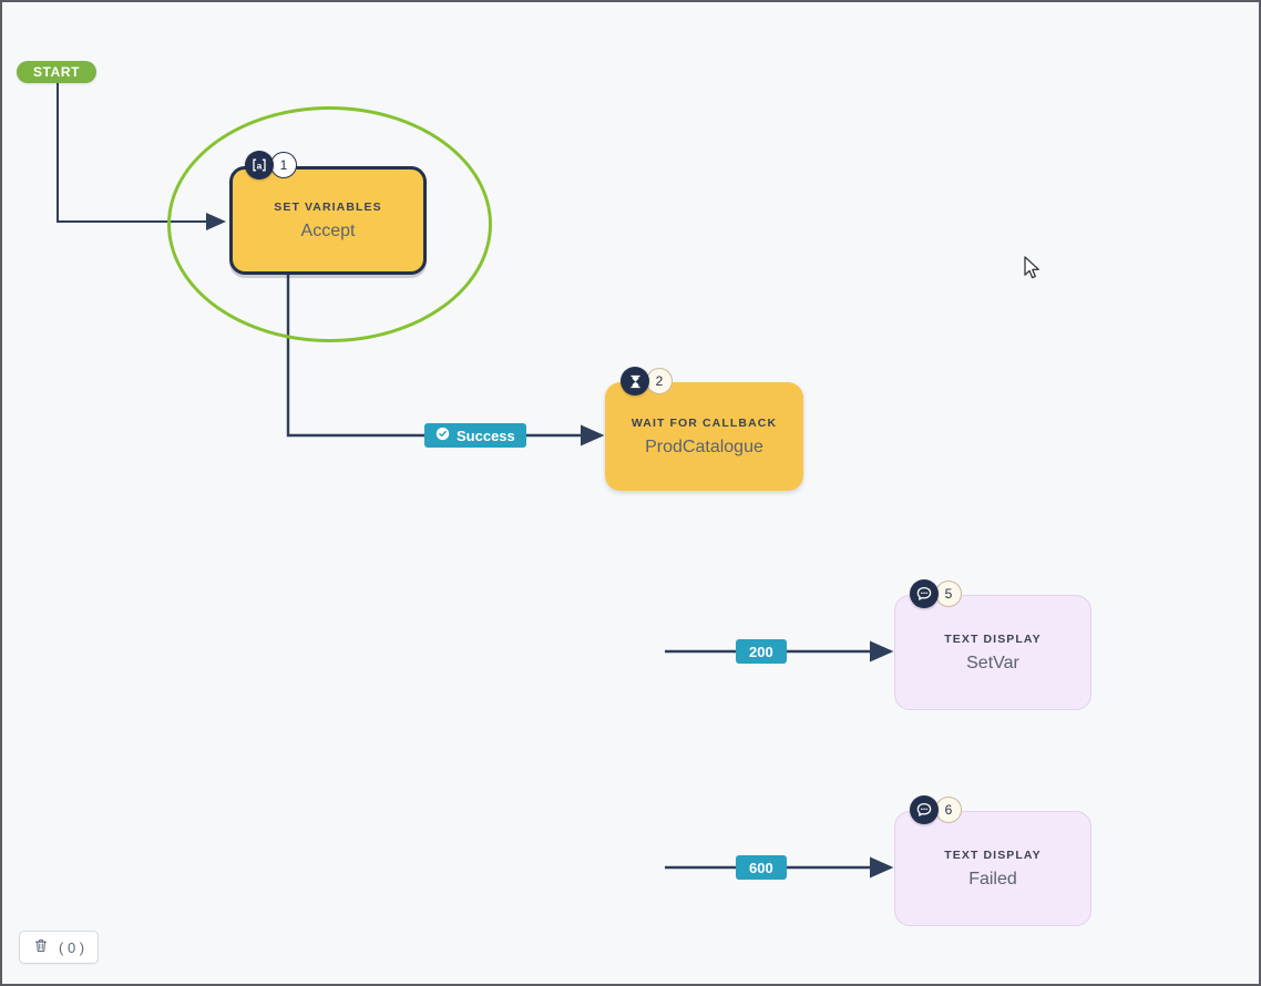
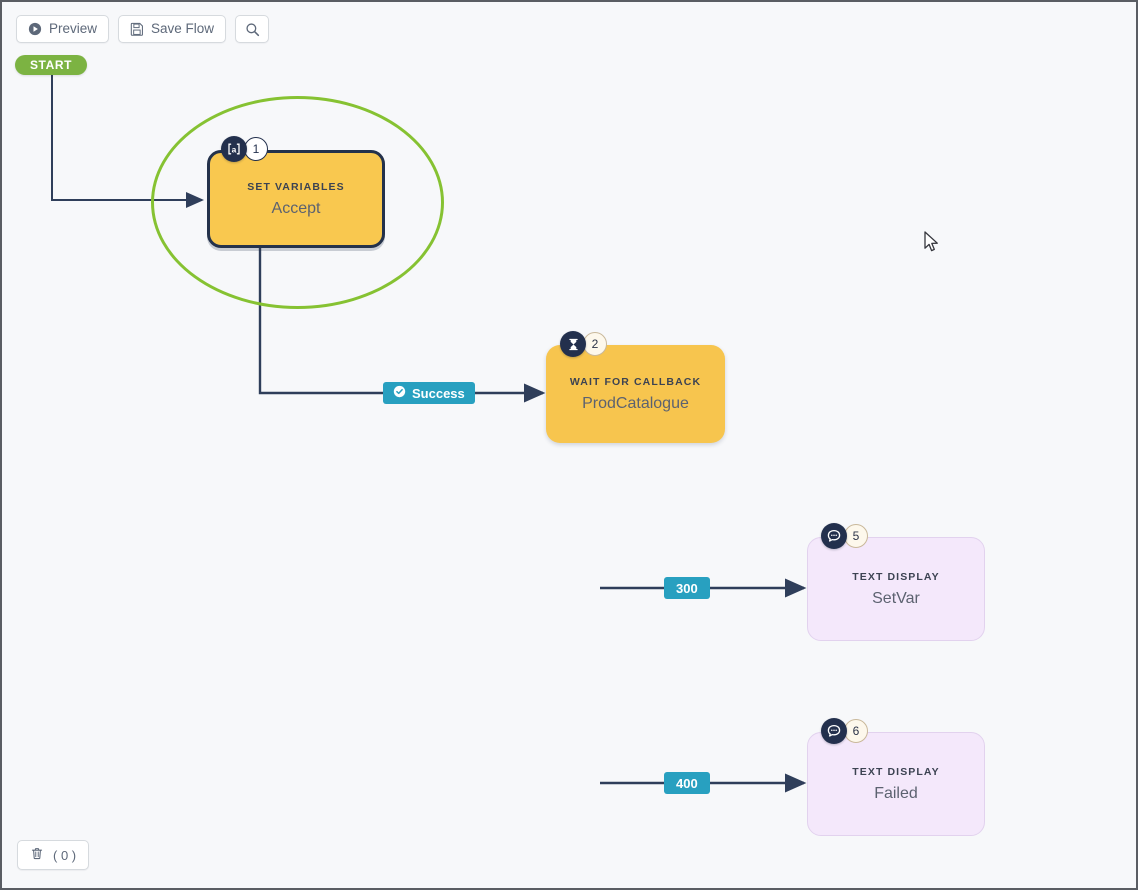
+ Preview
+ Save Flow
  START
  SET VARIABLES
  Accept
  a
  1
  WAIT FOR CALLBACK
  ProdCatalogue
  2
  TEXT DISPLAY
  SetVar
  5
  TEXT DISPLAY
  Failed
  6
  Success
- 200
+ 300
- 600
+ 400
  ( 0 )
